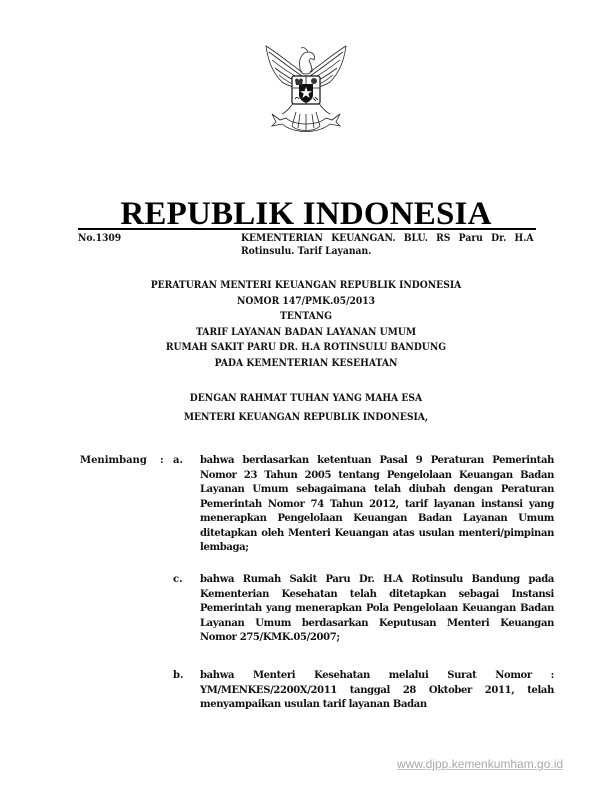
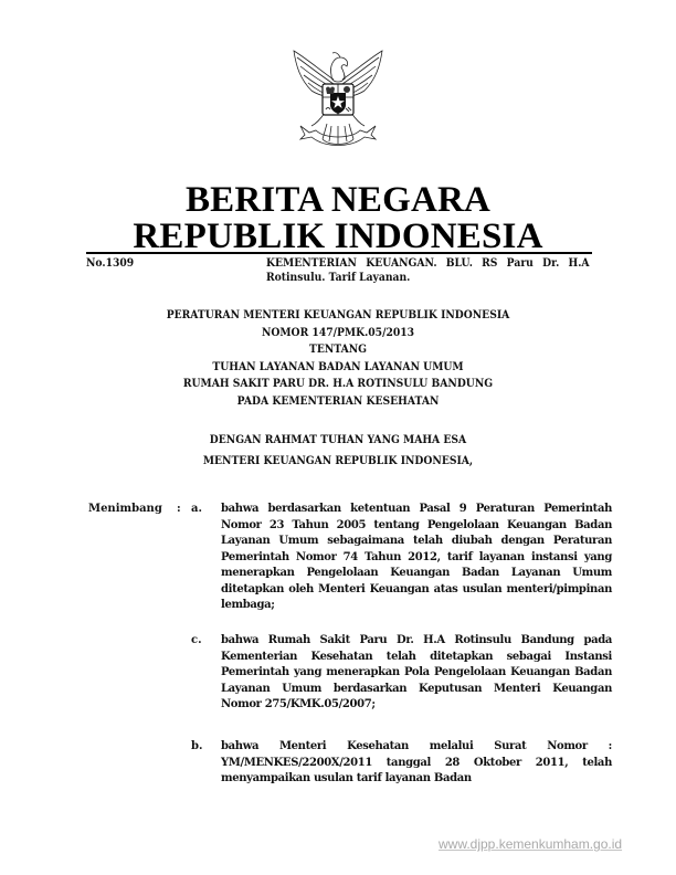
+ BERITA NEGARA
  REPUBLIK INDONESIA
  No.1309
  KEMENTERIAN KEUANGAN. BLU. RS Paru Dr. H.A Rotinsulu. Tarif Layanan.
  PERATURAN MENTERI KEUANGAN REPUBLIK INDONESIA
  NOMOR 147/PMK.05/2013
  TENTANG
- TARIF LAYANAN BADAN LAYANAN UMUM
+ TUHAN LAYANAN BADAN LAYANAN UMUM
  RUMAH SAKIT PARU DR. H.A ROTINSULU BANDUNG
  PADA KEMENTERIAN KESEHATAN
  DENGAN RAHMAT TUHAN YANG MAHA ESA
  MENTERI KEUANGAN REPUBLIK INDONESIA,
  Menimbang
  :
  a.
  bahwa berdasarkan ketentuan Pasal 9 Peraturan Pemerintah Nomor 23 Tahun 2005 tentang Pengelolaan Keuangan Badan Layanan Umum sebagaimana telah diubah dengan Peraturan Pemerintah Nomor 74 Tahun 2012, tarif layanan instansi yang menerapkan Pengelolaan Keuangan Badan Layanan Umum ditetapkan oleh Menteri Keuangan atas usulan menteri/pimpinan lembaga;
  c.
  bahwa Rumah Sakit Paru Dr. H.A Rotinsulu Bandung pada Kementerian Kesehatan telah ditetapkan sebagai Instansi Pemerintah yang menerapkan Pola Pengelolaan Keuangan Badan Layanan Umum berdasarkan Keputusan Menteri Keuangan Nomor 275/KMK.05/2007;
  b.
  bahwa Menteri Kesehatan melalui Surat Nomor : YM/MENKES/2200X/2011 tanggal 28 Oktober 2011, telah menyampaikan usulan tarif layanan Badan
  www.djpp.kemenkumham.go.id
